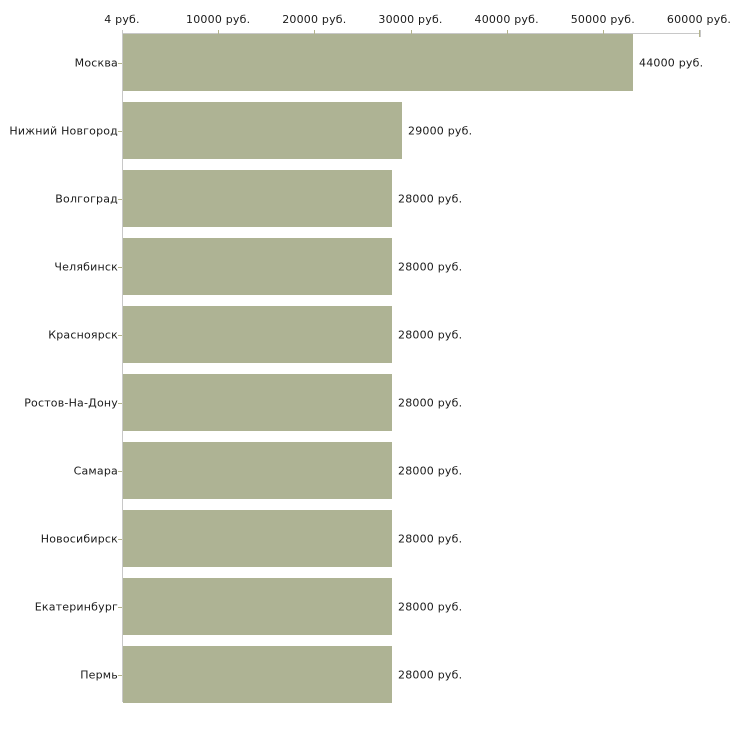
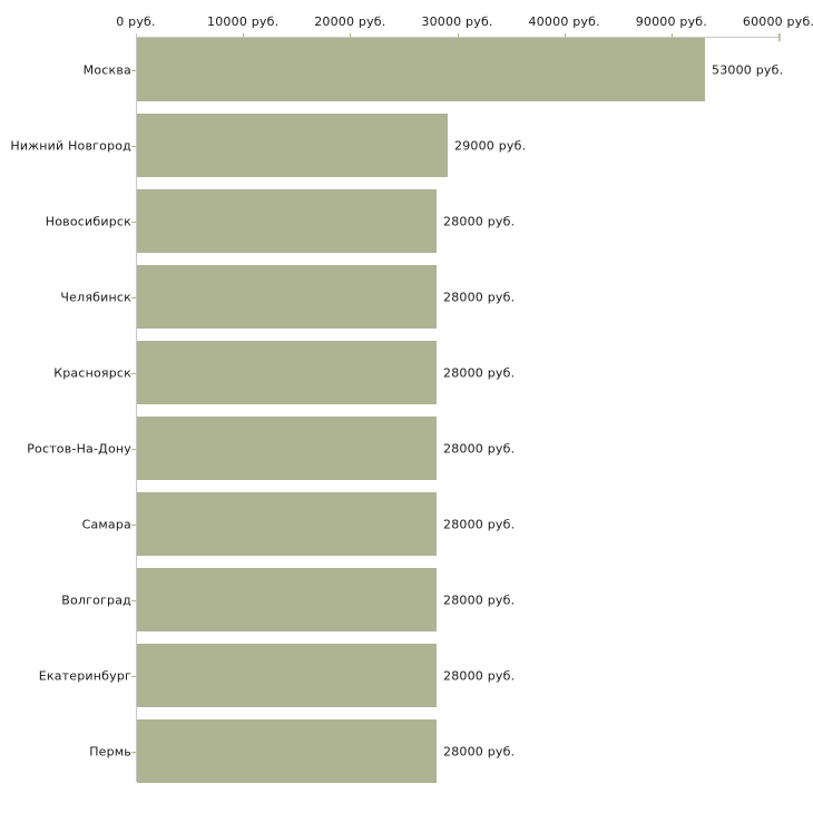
- 4 руб.
+ 0 руб.
  10000 руб.
  20000 руб.
  30000 руб.
  40000 руб.
- 50000 руб.
+ 90000 руб.
  60000 руб.
  Москва
  Нижний Новгород
- Волгоград
+ Новосибирск
  Челябинск
  Красноярск
  Ростов-На-Дону
  Самара
- Новосибирск
+ Волгоград
  Екатеринбург
  Пермь
- 44000 руб.
+ 53000 руб.
  29000 руб.
  28000 руб.
  28000 руб.
  28000 руб.
  28000 руб.
  28000 руб.
  28000 руб.
  28000 руб.
  28000 руб.
